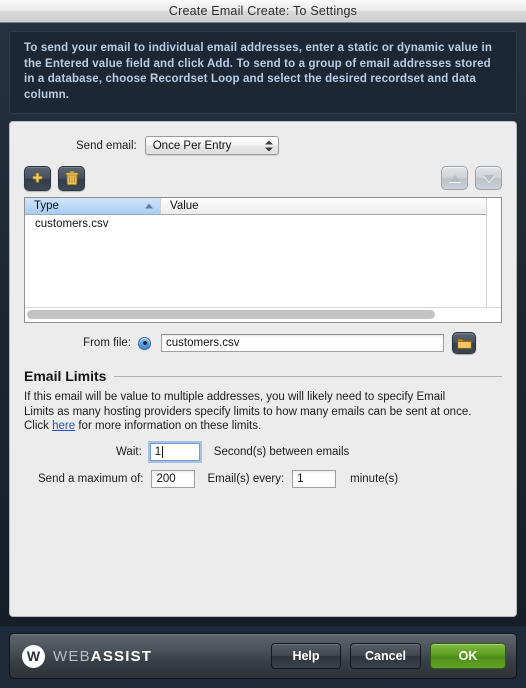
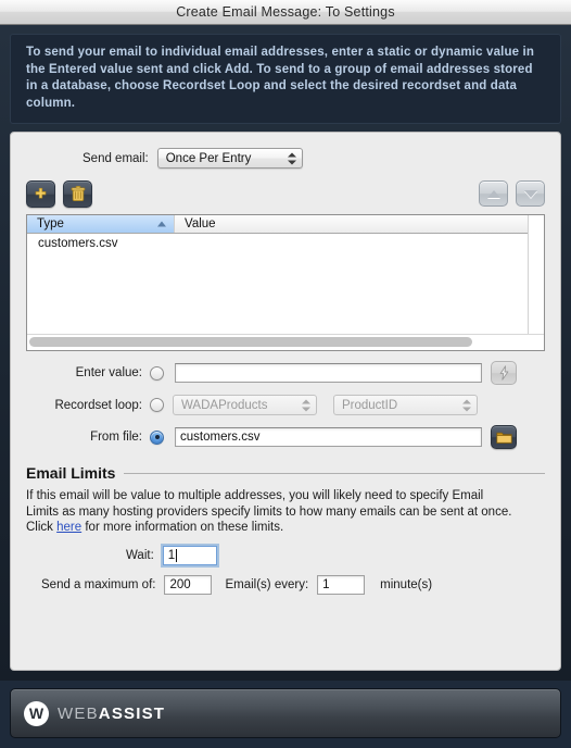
- Create Email Create: To Settings
+ Create Email Message: To Settings
- To send your email to individual email addresses, enter a static or dynamic value in the Entered value field and click Add. To send to a group of email addresses stored in a database, choose Recordset Loop and select the desired recordset and data column.
+ To send your email to individual email addresses, enter a static or dynamic value in the Entered value sent and click Add. To send to a group of email addresses stored in a database, choose Recordset Loop and select the desired recordset and data column.
  Send email:
  Once Per Entry
  Type
  Value
  customers.csv
+ Enter value:
+ Recordset loop:
+ WADAProducts
+ ProductID
  From file:
  customers.csv
  Email Limits
  If this email will be value to multiple addresses, you will likely need to specify Email Limits as many hosting providers specify limits to how many emails can be sent at once. Click here for more information on these limits.
  Wait:
  1
- Second(s) between emails
  Send a maximum of:
  200
  Email(s) every:
  1
  minute(s)
  W
  WEB
  ASSIST
- Help
- Cancel
- OK
